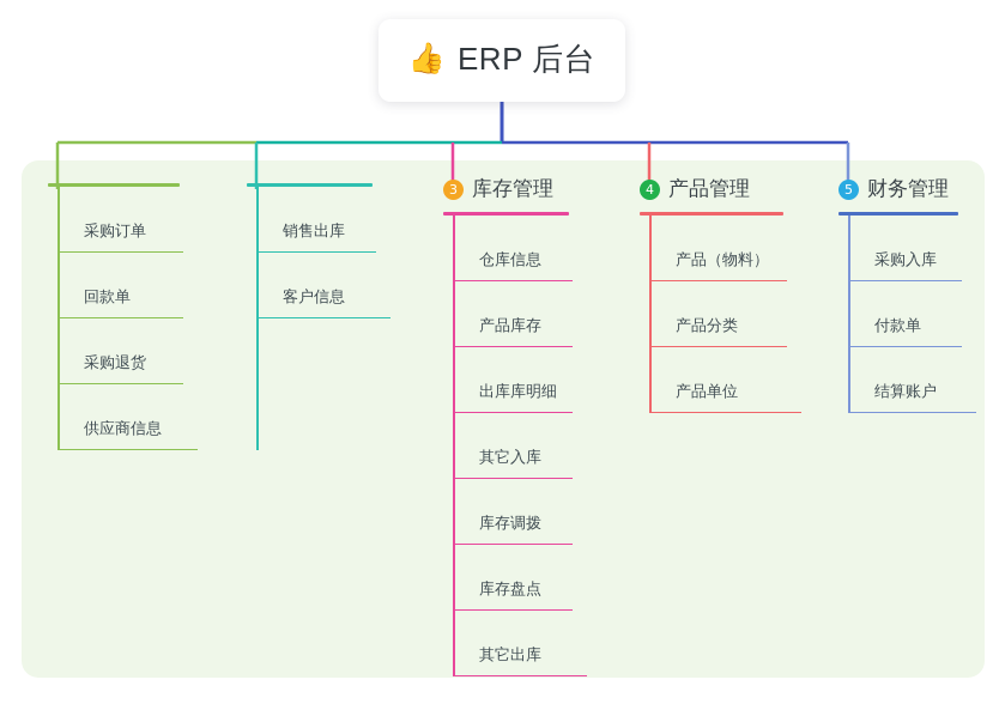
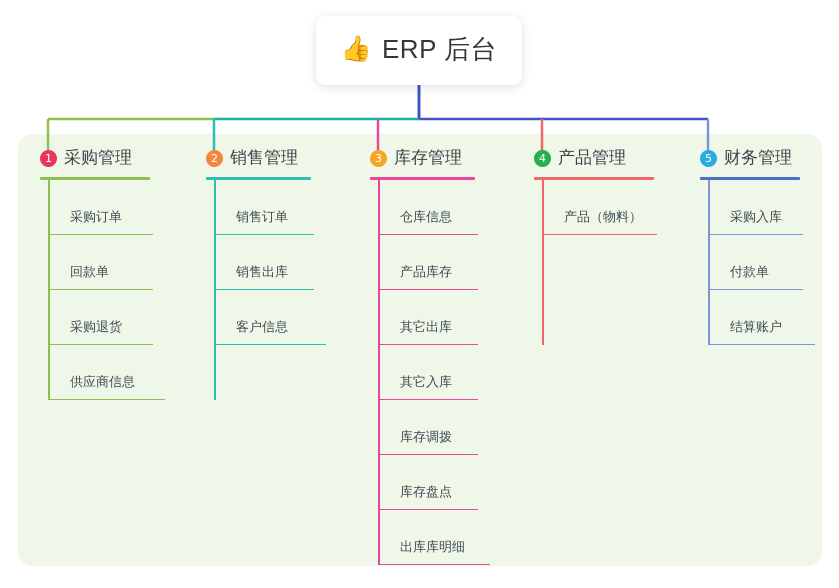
  👍
  ERP 后台
+ 1
+ 采购管理
  采购订单
  回款单
  采购退货
  供应商信息
+ 2
+ 销售管理
+ 销售订单
  销售出库
  客户信息
  3
  库存管理
  仓库信息
  产品库存
- 出库库明细
+ 其它出库
  其它入库
  库存调拨
  库存盘点
- 其它出库
+ 出库库明细
  4
  产品管理
  产品（物料）
- 产品分类
- 产品单位
  5
  财务管理
  采购入库
  付款单
  结算账户
